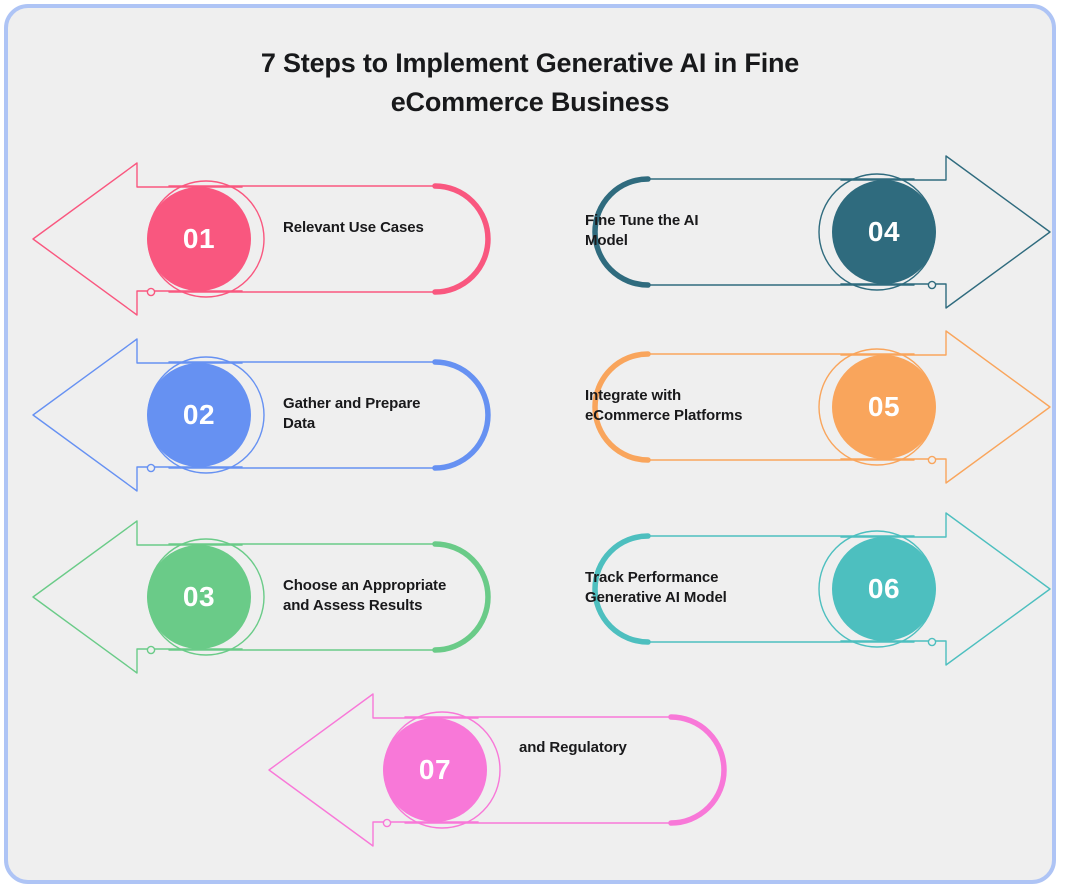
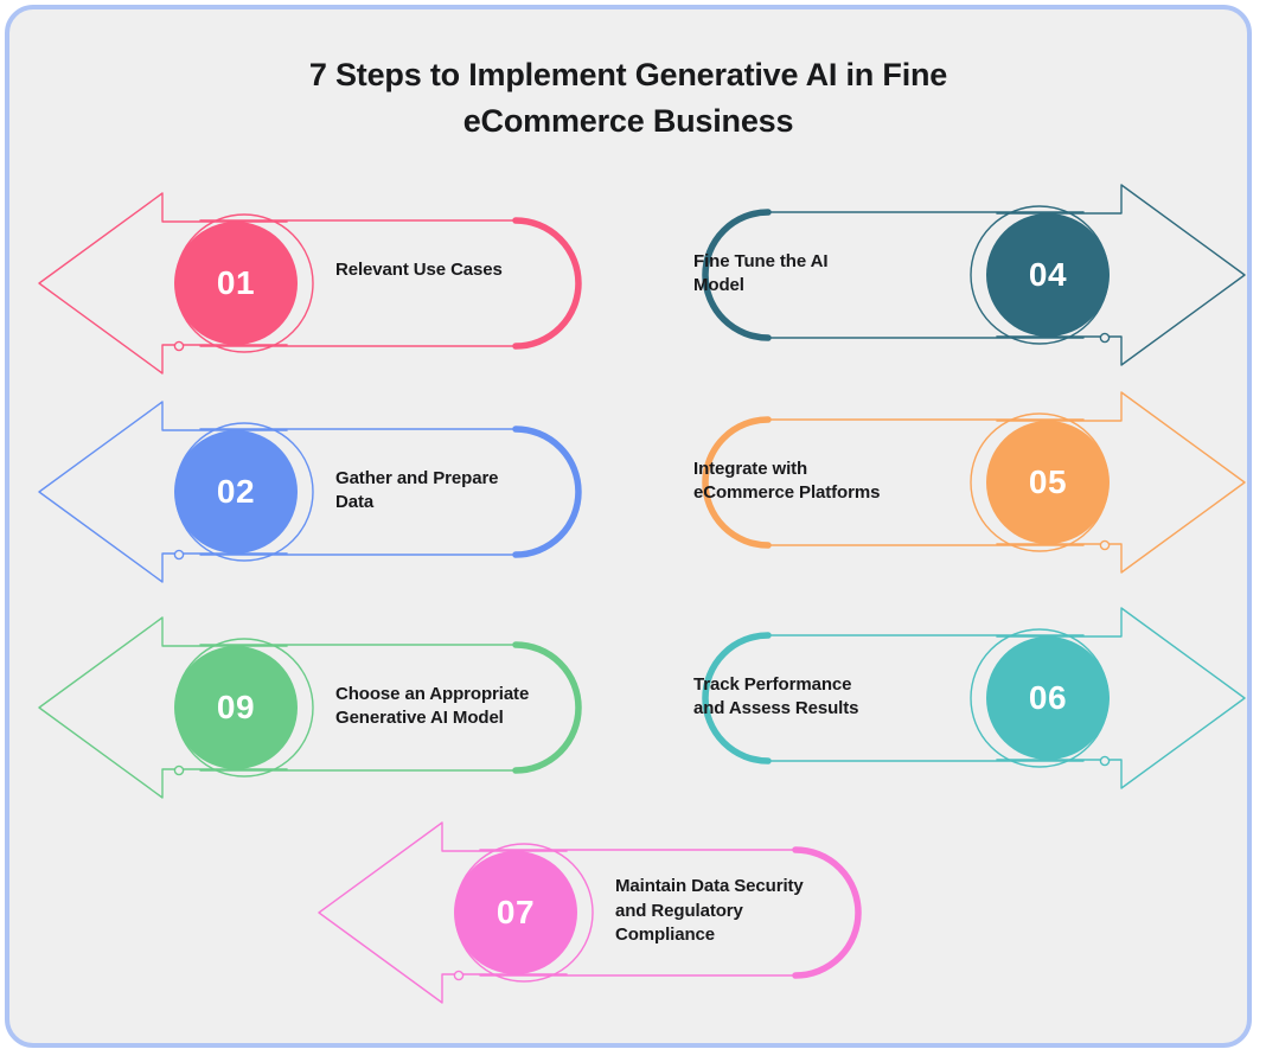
  7 Steps to Implement Generative AI in Fine
  eCommerce Business
  01
  Relevant Use Cases
  02
  Gather and Prepare
  Data
- 03
+ 09
  Choose an Appropriate
- and Assess Results
+ Generative AI Model
  04
  Fine Tune the AI
  Model
  05
  Integrate with
  eCommerce Platforms
  06
  Track Performance
- Generative AI Model
+ and Assess Results
  07
+ Maintain Data Security
  and Regulatory
+ Compliance
